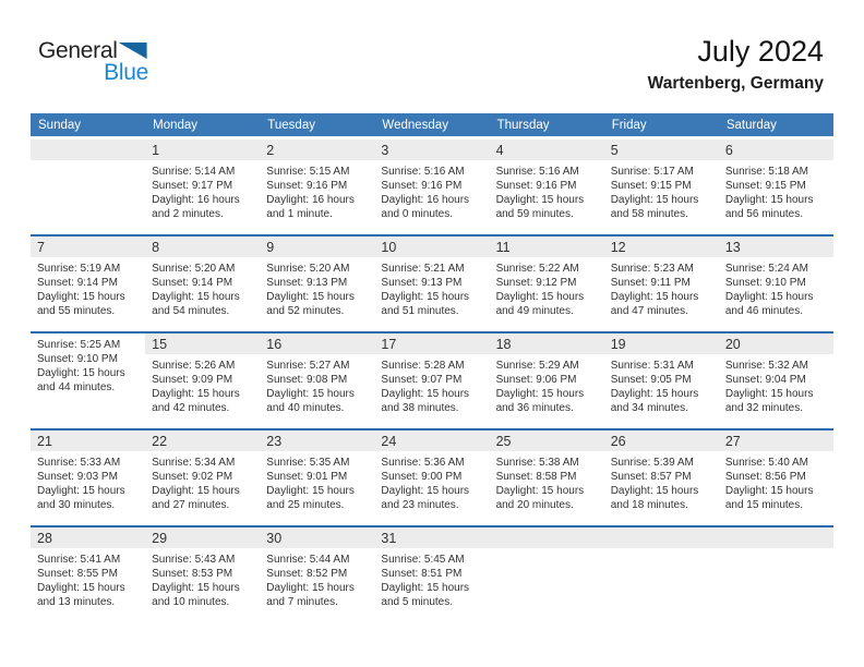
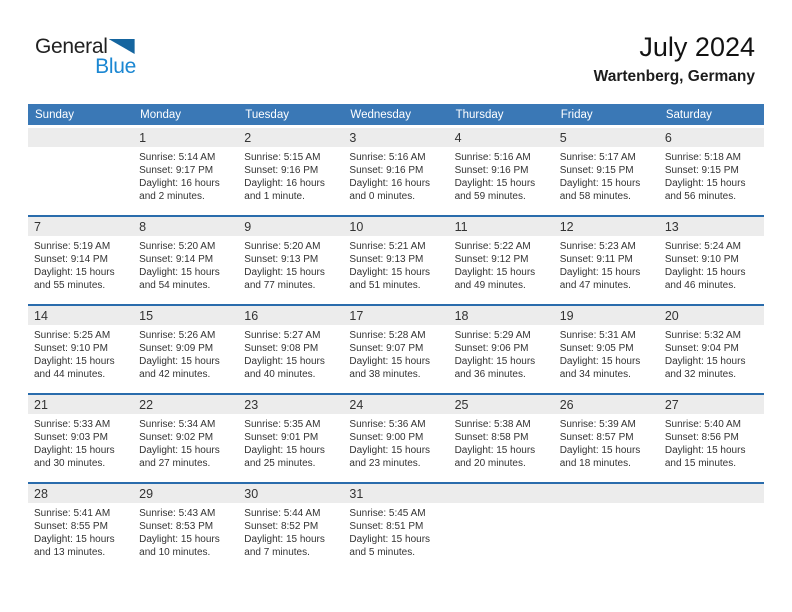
  General
  Blue
  July 2024
  Wartenberg, Germany
  Sunday
  Monday
  Tuesday
  Wednesday
  Thursday
  Friday
  Saturday
  1
  Sunrise: 5:14 AM
  Sunset: 9:17 PM
  Daylight: 16 hours and 2 minutes.
  2
  Sunrise: 5:15 AM
  Sunset: 9:16 PM
  Daylight: 16 hours and 1 minute.
  3
  Sunrise: 5:16 AM
  Sunset: 9:16 PM
  Daylight: 16 hours and 0 minutes.
  4
  Sunrise: 5:16 AM
  Sunset: 9:16 PM
  Daylight: 15 hours and 59 minutes.
  5
  Sunrise: 5:17 AM
  Sunset: 9:15 PM
  Daylight: 15 hours and 58 minutes.
  6
  Sunrise: 5:18 AM
  Sunset: 9:15 PM
  Daylight: 15 hours and 56 minutes.
  7
  Sunrise: 5:19 AM
  Sunset: 9:14 PM
  Daylight: 15 hours and 55 minutes.
  8
  Sunrise: 5:20 AM
  Sunset: 9:14 PM
  Daylight: 15 hours and 54 minutes.
  9
  Sunrise: 5:20 AM
  Sunset: 9:13 PM
- Daylight: 15 hours and 52 minutes.
+ Daylight: 15 hours and 77 minutes.
  10
  Sunrise: 5:21 AM
  Sunset: 9:13 PM
  Daylight: 15 hours and 51 minutes.
  11
  Sunrise: 5:22 AM
  Sunset: 9:12 PM
  Daylight: 15 hours and 49 minutes.
  12
  Sunrise: 5:23 AM
  Sunset: 9:11 PM
  Daylight: 15 hours and 47 minutes.
  13
  Sunrise: 5:24 AM
  Sunset: 9:10 PM
  Daylight: 15 hours and 46 minutes.
+ 14
  Sunrise: 5:25 AM
  Sunset: 9:10 PM
  Daylight: 15 hours and 44 minutes.
  15
  Sunrise: 5:26 AM
  Sunset: 9:09 PM
  Daylight: 15 hours and 42 minutes.
  16
  Sunrise: 5:27 AM
  Sunset: 9:08 PM
  Daylight: 15 hours and 40 minutes.
  17
  Sunrise: 5:28 AM
  Sunset: 9:07 PM
  Daylight: 15 hours and 38 minutes.
  18
  Sunrise: 5:29 AM
  Sunset: 9:06 PM
  Daylight: 15 hours and 36 minutes.
  19
  Sunrise: 5:31 AM
  Sunset: 9:05 PM
  Daylight: 15 hours and 34 minutes.
  20
  Sunrise: 5:32 AM
  Sunset: 9:04 PM
  Daylight: 15 hours and 32 minutes.
  21
  Sunrise: 5:33 AM
  Sunset: 9:03 PM
  Daylight: 15 hours and 30 minutes.
  22
  Sunrise: 5:34 AM
  Sunset: 9:02 PM
  Daylight: 15 hours and 27 minutes.
  23
  Sunrise: 5:35 AM
  Sunset: 9:01 PM
  Daylight: 15 hours and 25 minutes.
  24
  Sunrise: 5:36 AM
  Sunset: 9:00 PM
  Daylight: 15 hours and 23 minutes.
  25
  Sunrise: 5:38 AM
  Sunset: 8:58 PM
  Daylight: 15 hours and 20 minutes.
  26
  Sunrise: 5:39 AM
  Sunset: 8:57 PM
  Daylight: 15 hours and 18 minutes.
  27
  Sunrise: 5:40 AM
  Sunset: 8:56 PM
  Daylight: 15 hours and 15 minutes.
  28
  Sunrise: 5:41 AM
  Sunset: 8:55 PM
  Daylight: 15 hours and 13 minutes.
  29
  Sunrise: 5:43 AM
  Sunset: 8:53 PM
  Daylight: 15 hours and 10 minutes.
  30
  Sunrise: 5:44 AM
  Sunset: 8:52 PM
  Daylight: 15 hours and 7 minutes.
  31
  Sunrise: 5:45 AM
  Sunset: 8:51 PM
  Daylight: 15 hours and 5 minutes.
